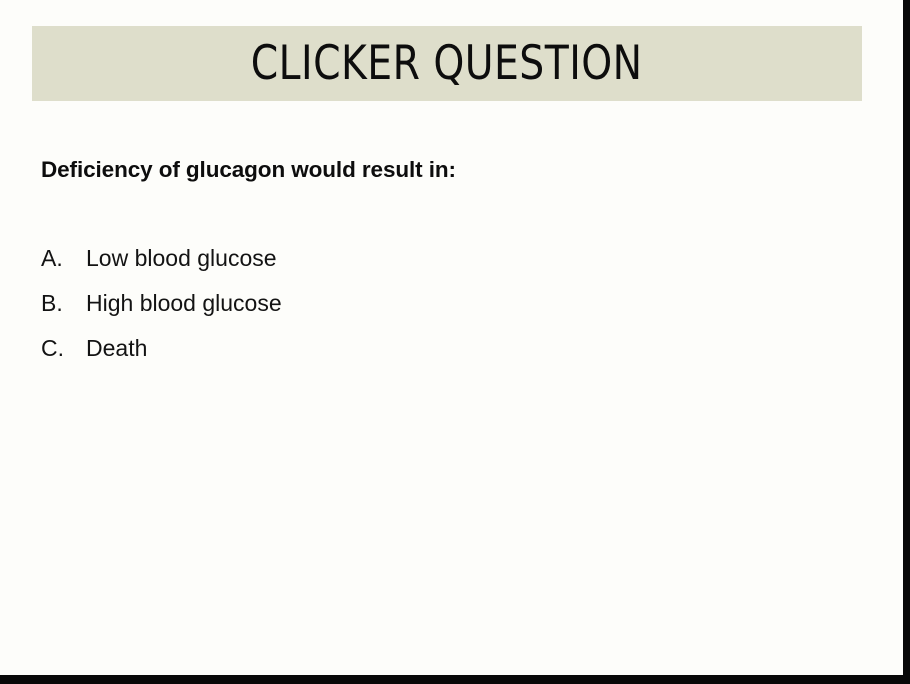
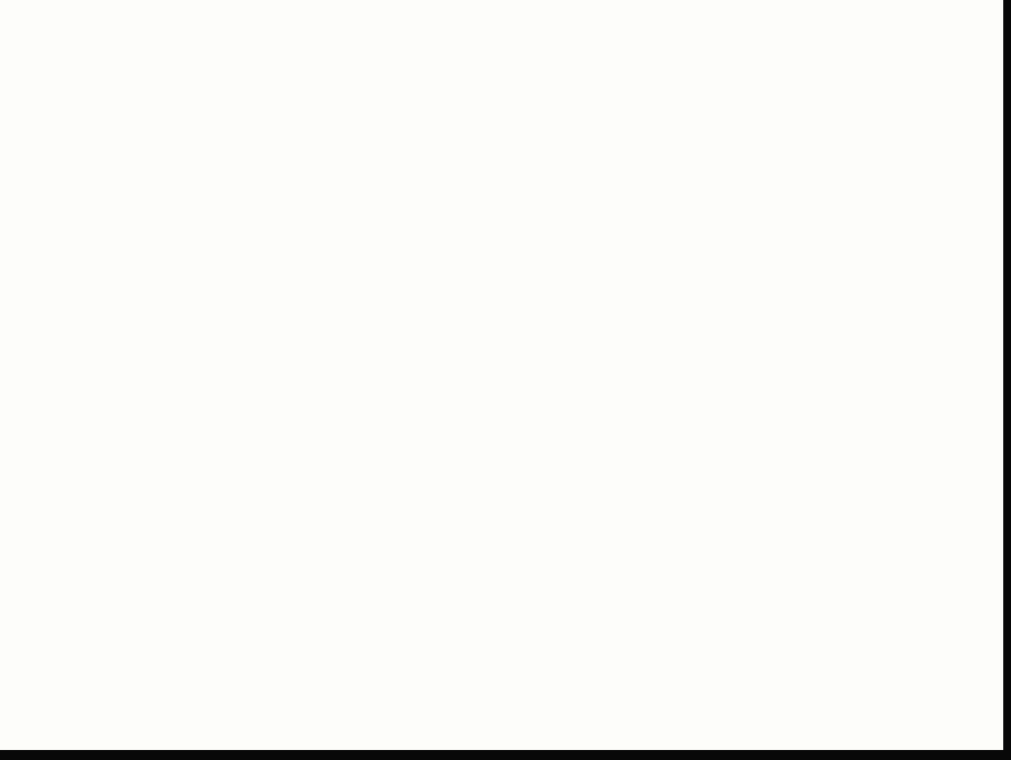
- CLICKER QUESTION
- Deficiency of glucagon would result in:
- A.
- Low blood glucose
- B.
- High blood glucose
- C.
- Death
